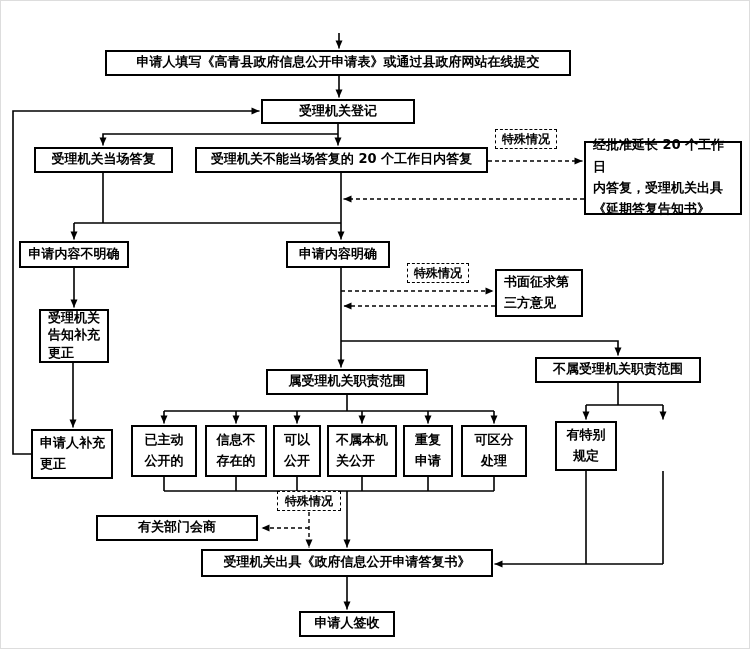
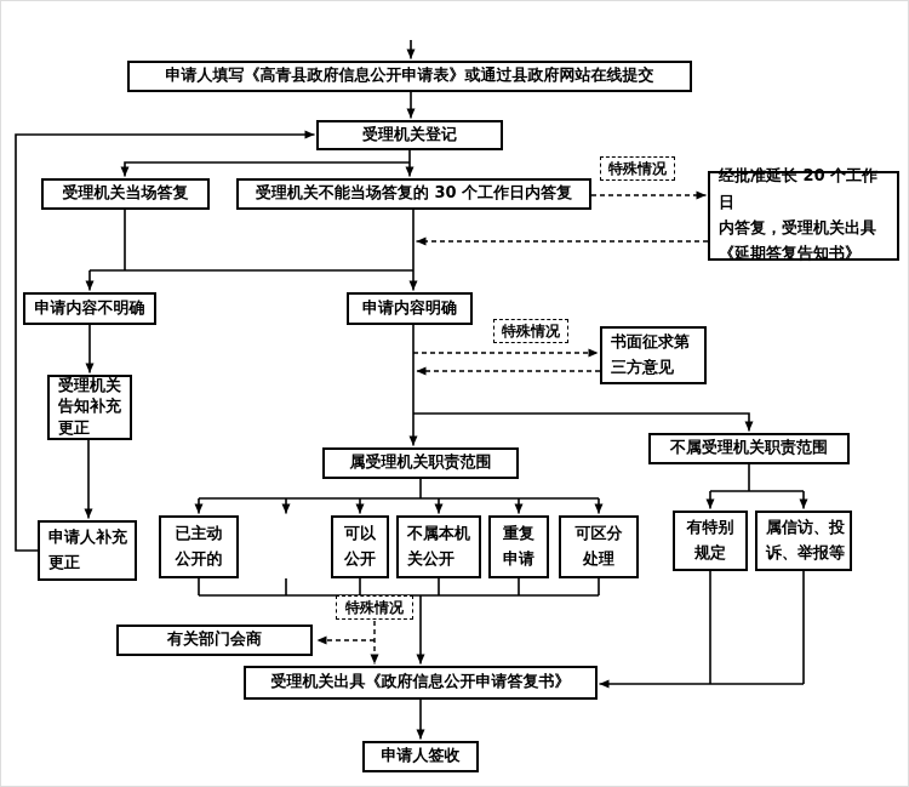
  申请人填写《高青县政府信息公开申请表》或通过县政府网站在线提交
  受理机关登记
  受理机关当场答复
- 受理机关不能当场答复的 20 个工作日内答复
+ 受理机关不能当场答复的 30 个工作日内答复
  特殊情况
  经批准延长 20 个工作日
  内答复，受理机关出具
  《延期答复告知书》
  申请内容不明确
  申请内容明确
  特殊情况
  书面征求第
  三方意见
  受理机关
  告知补充
  更正
  属受理机关职责范围
  不属受理机关职责范围
  申请人补充
  更正
  已主动
  公开的
- 信息不
- 存在的
  可以
  公开
  不属本机
  关公开
  重复
  申请
  可区分
  处理
  有特别
  规定
+ 属信访、投
+ 诉、举报等
  特殊情况
  有关部门会商
  受理机关出具《政府信息公开申请答复书》
  申请人签收
